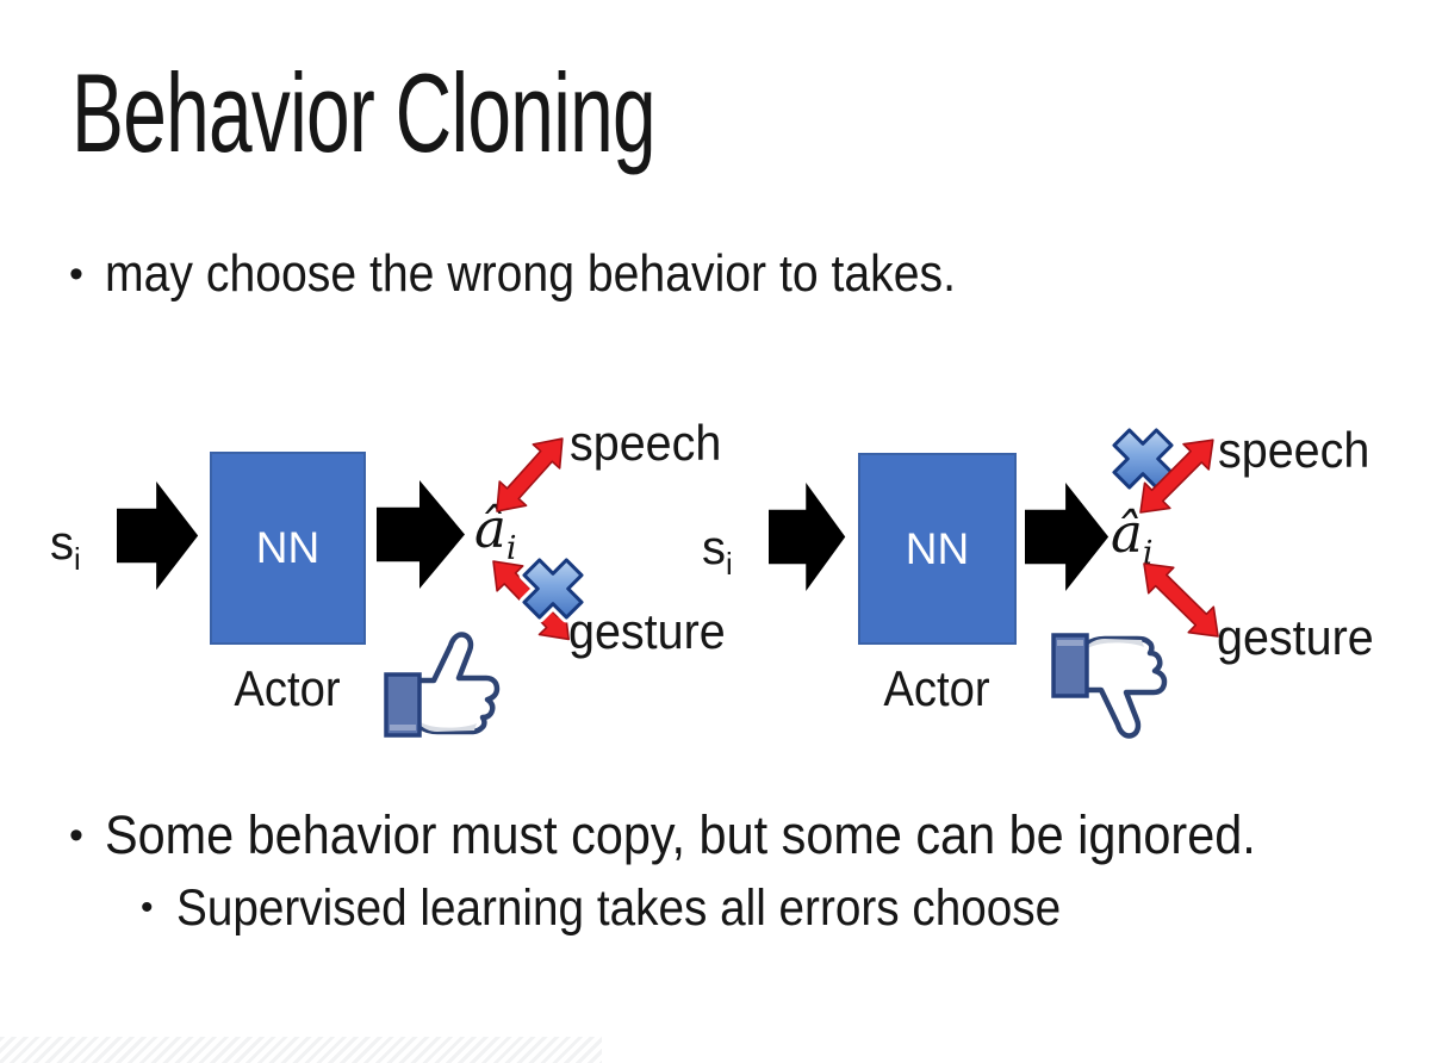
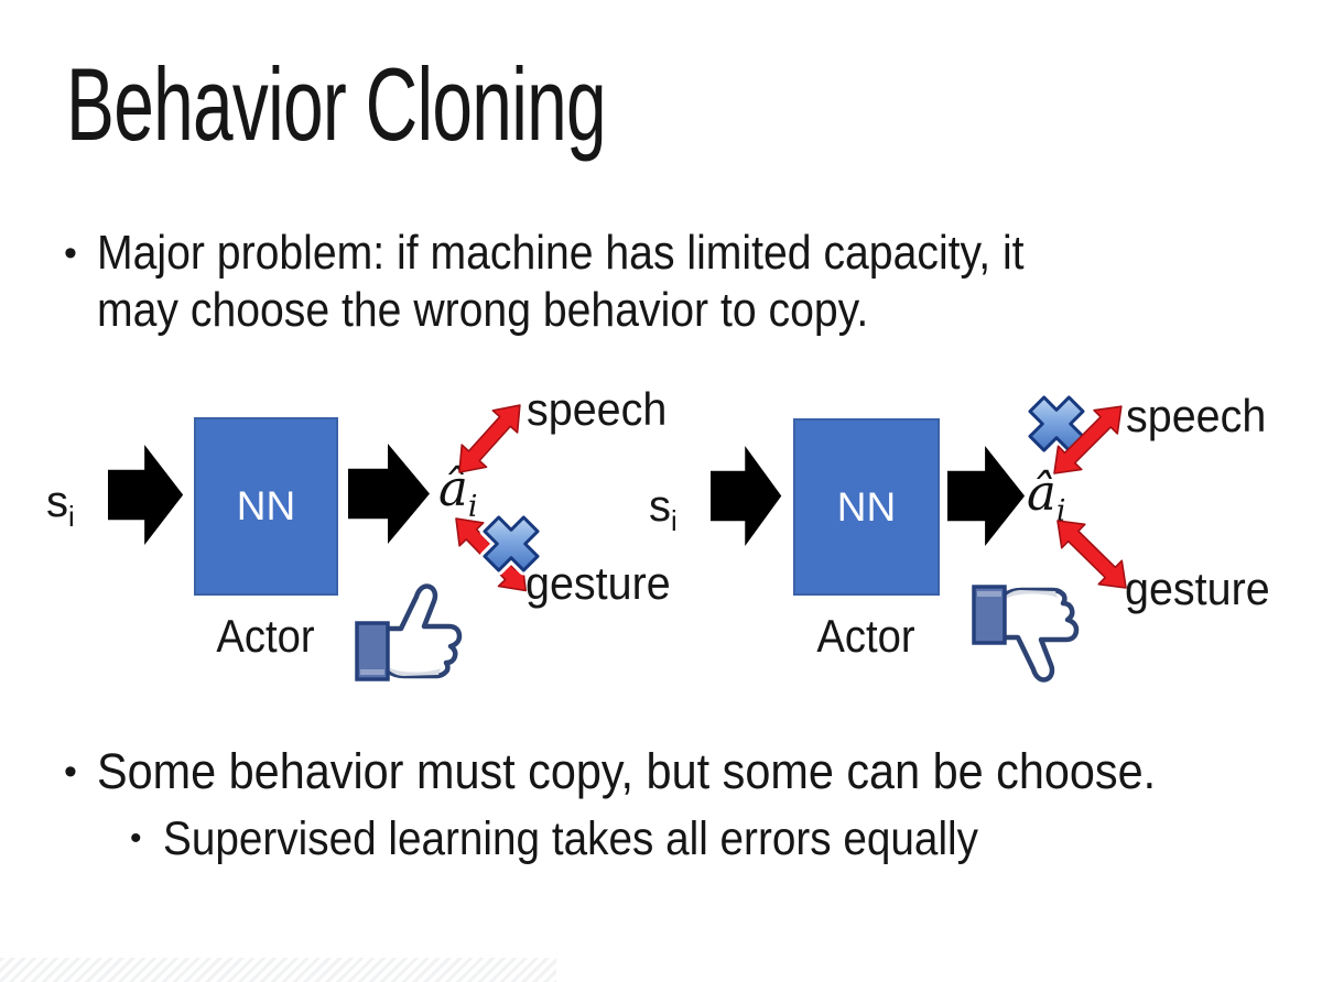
  Behavior Cloning
  •
+ Major problem: if machine has limited capacity, it
- may choose the wrong behavior to takes.
+ may choose the wrong behavior to copy.
  si
  NN
  Actor
  âi
  speech
  gesture
  si
  NN
  Actor
  âi
  speech
  gesture
  •
- Some behavior must copy, but some can be ignored.
+ Some behavior must copy, but some can be choose.
  •
- Supervised learning takes all errors choose
+ Supervised learning takes all errors equally
